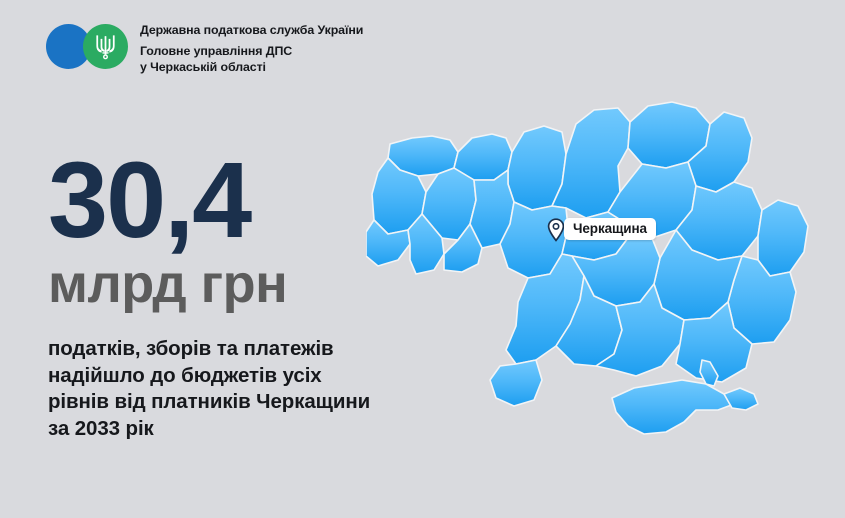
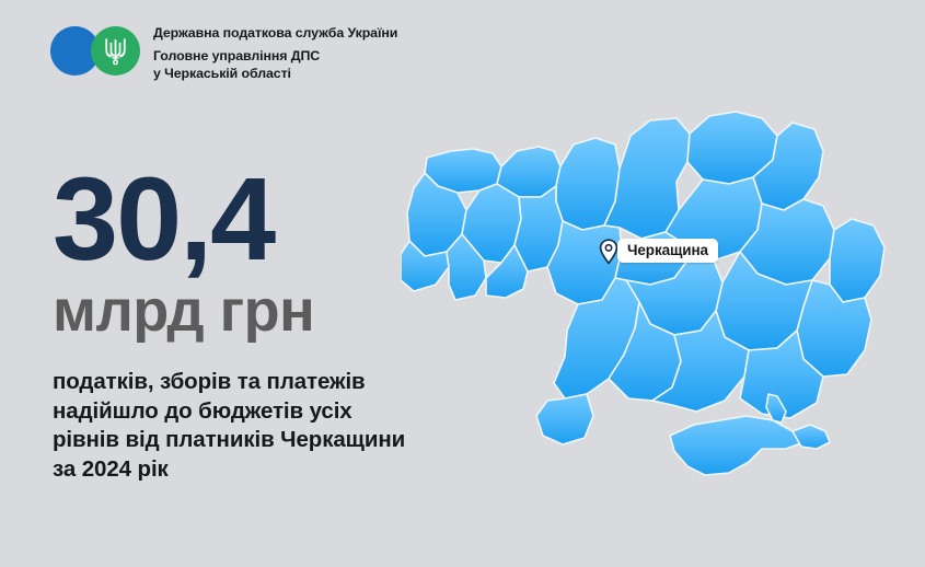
  Державна податкова служба України
  Головне управління ДПС
  у Черкаській області
  30,4
  млрд грн
  податків, зборів та платежів
  надійшло до бюджетів усіх
  рівнів від платників Черкащини
- за 2033 рік
+ за 2024 рік
  Черкащина
